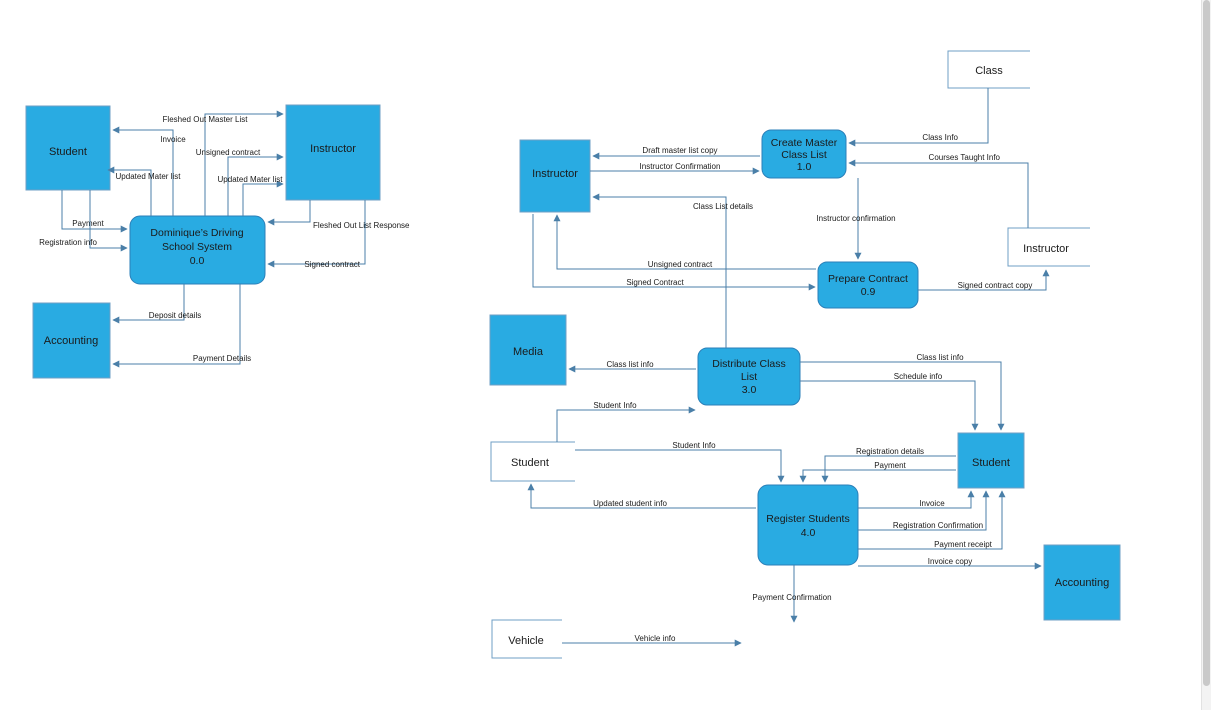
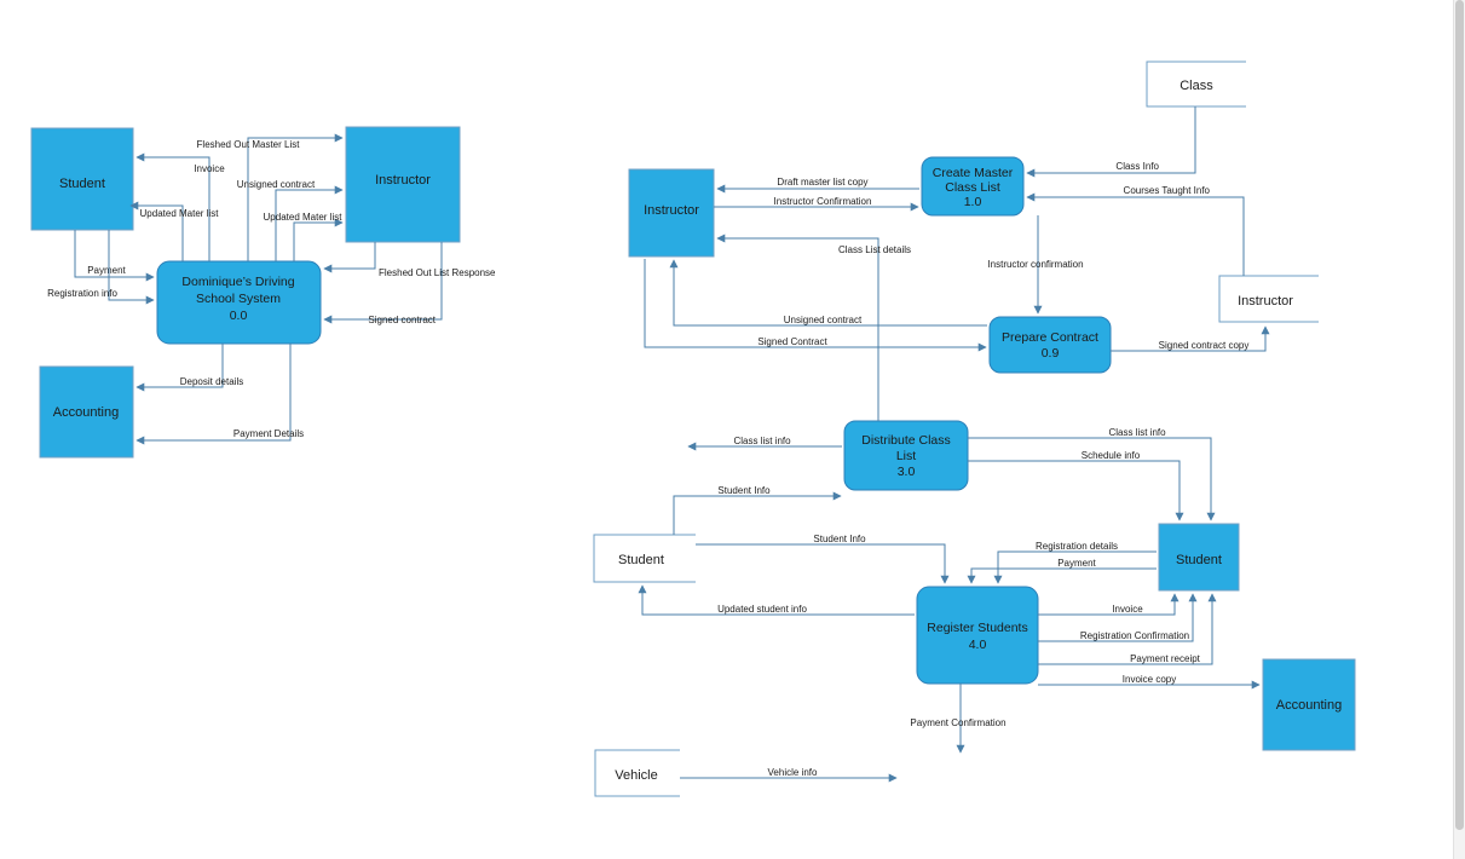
  Student
  Instructor
  Accounting
  Dominique’s Driving
  School System
  0.0
  Fleshed Out Master List
  Invoice
  Unsigned contract
  Updated Mater list
  Updated Mater list
  Payment
  Registration info
  Fleshed Out List Response
  Signed contract
  Deposit details
  Payment Details
  Class
  Instructor
  Student
  Vehicle
  Instructor
- Media
  Student
  Accounting
  Create Master
  Class List
  1.0
  Prepare Contract
  0.9
  Distribute Class
  List
  3.0
  Register Students
  4.0
  Class Info
  Courses Taught Info
  Draft master list copy
  Instructor Confirmation
  Instructor confirmation
  Class List details
  Unsigned contract
  Signed Contract
  Signed contract copy
  Class list info
  Class list info
  Schedule info
  Student Info
  Student Info
  Updated student info
  Registration details
  Payment
  Invoice
  Registration Confirmation
  Payment receipt
  Invoice copy
  Payment Confirmation
  Vehicle info
